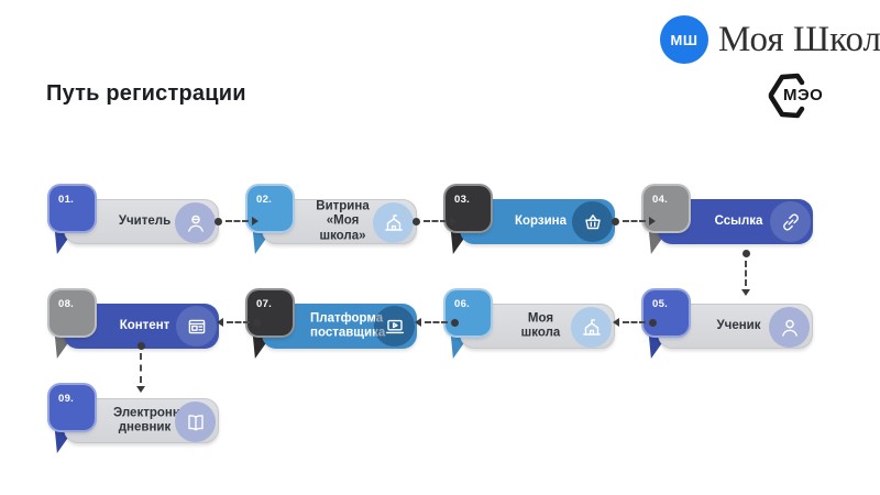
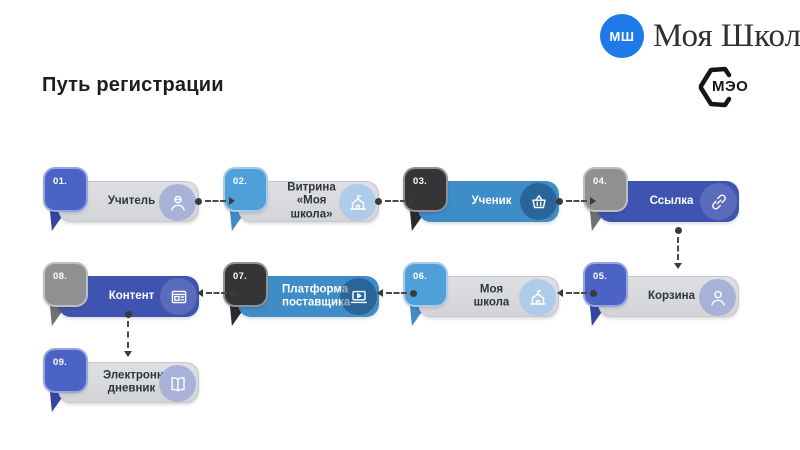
  Путь регистрации
  МШ
  Моя Школ
  МЭО
  Учитель
  01.
  Витрина
  «Моя школа»
  02.
- Корзина
+ Ученик
  03.
  Ссылка
  04.
- Ученик
+ Корзина
  05.
  Моя школа
  06.
  Платформ
  поставщик
  07.
  Контент
  08.
  Электрон
  дневник
  09.
